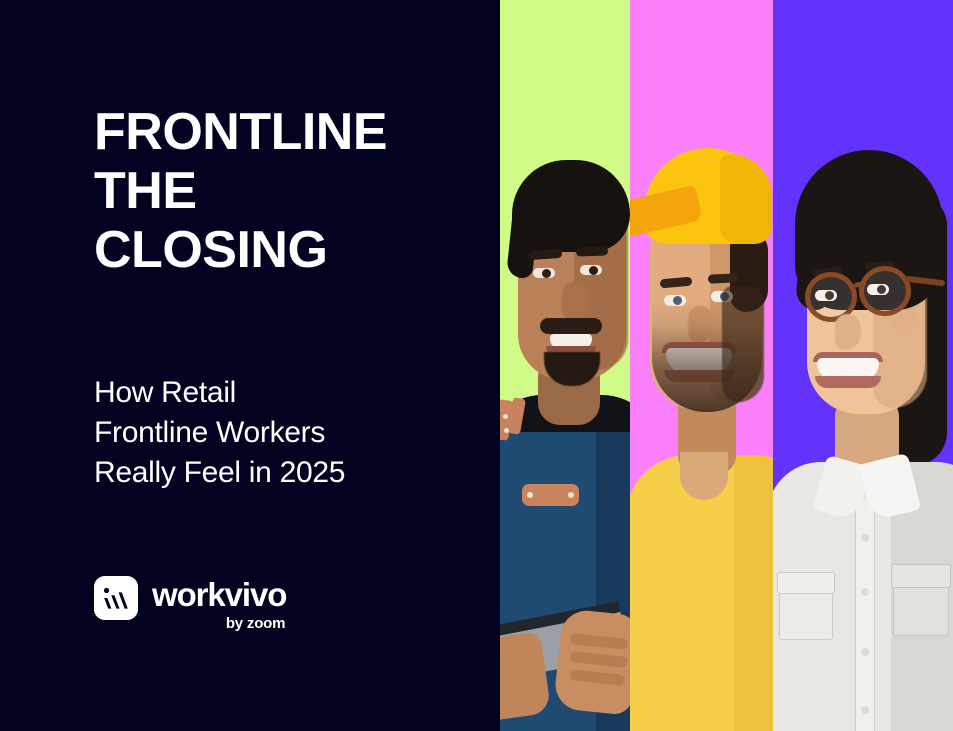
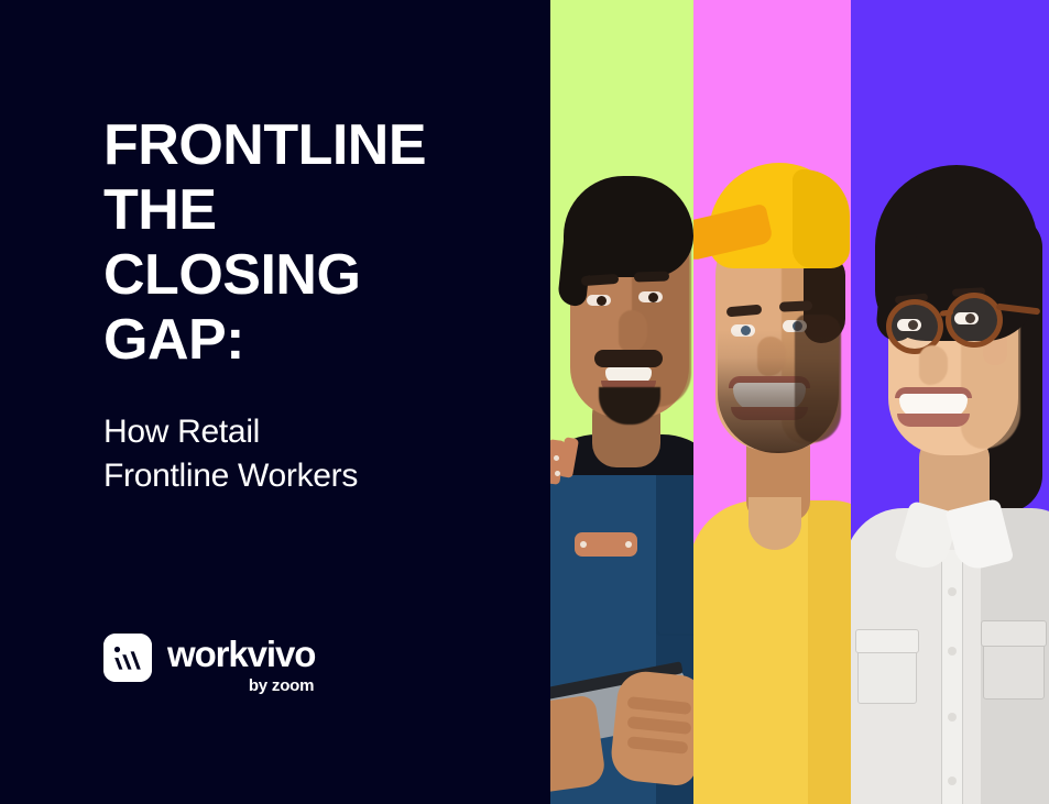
  FRONTLINE
  THE
  CLOSING
+ GAP:
  How Retail
  Frontline Workers
- Really Feel in 2025
  workvivo
  by zoom
